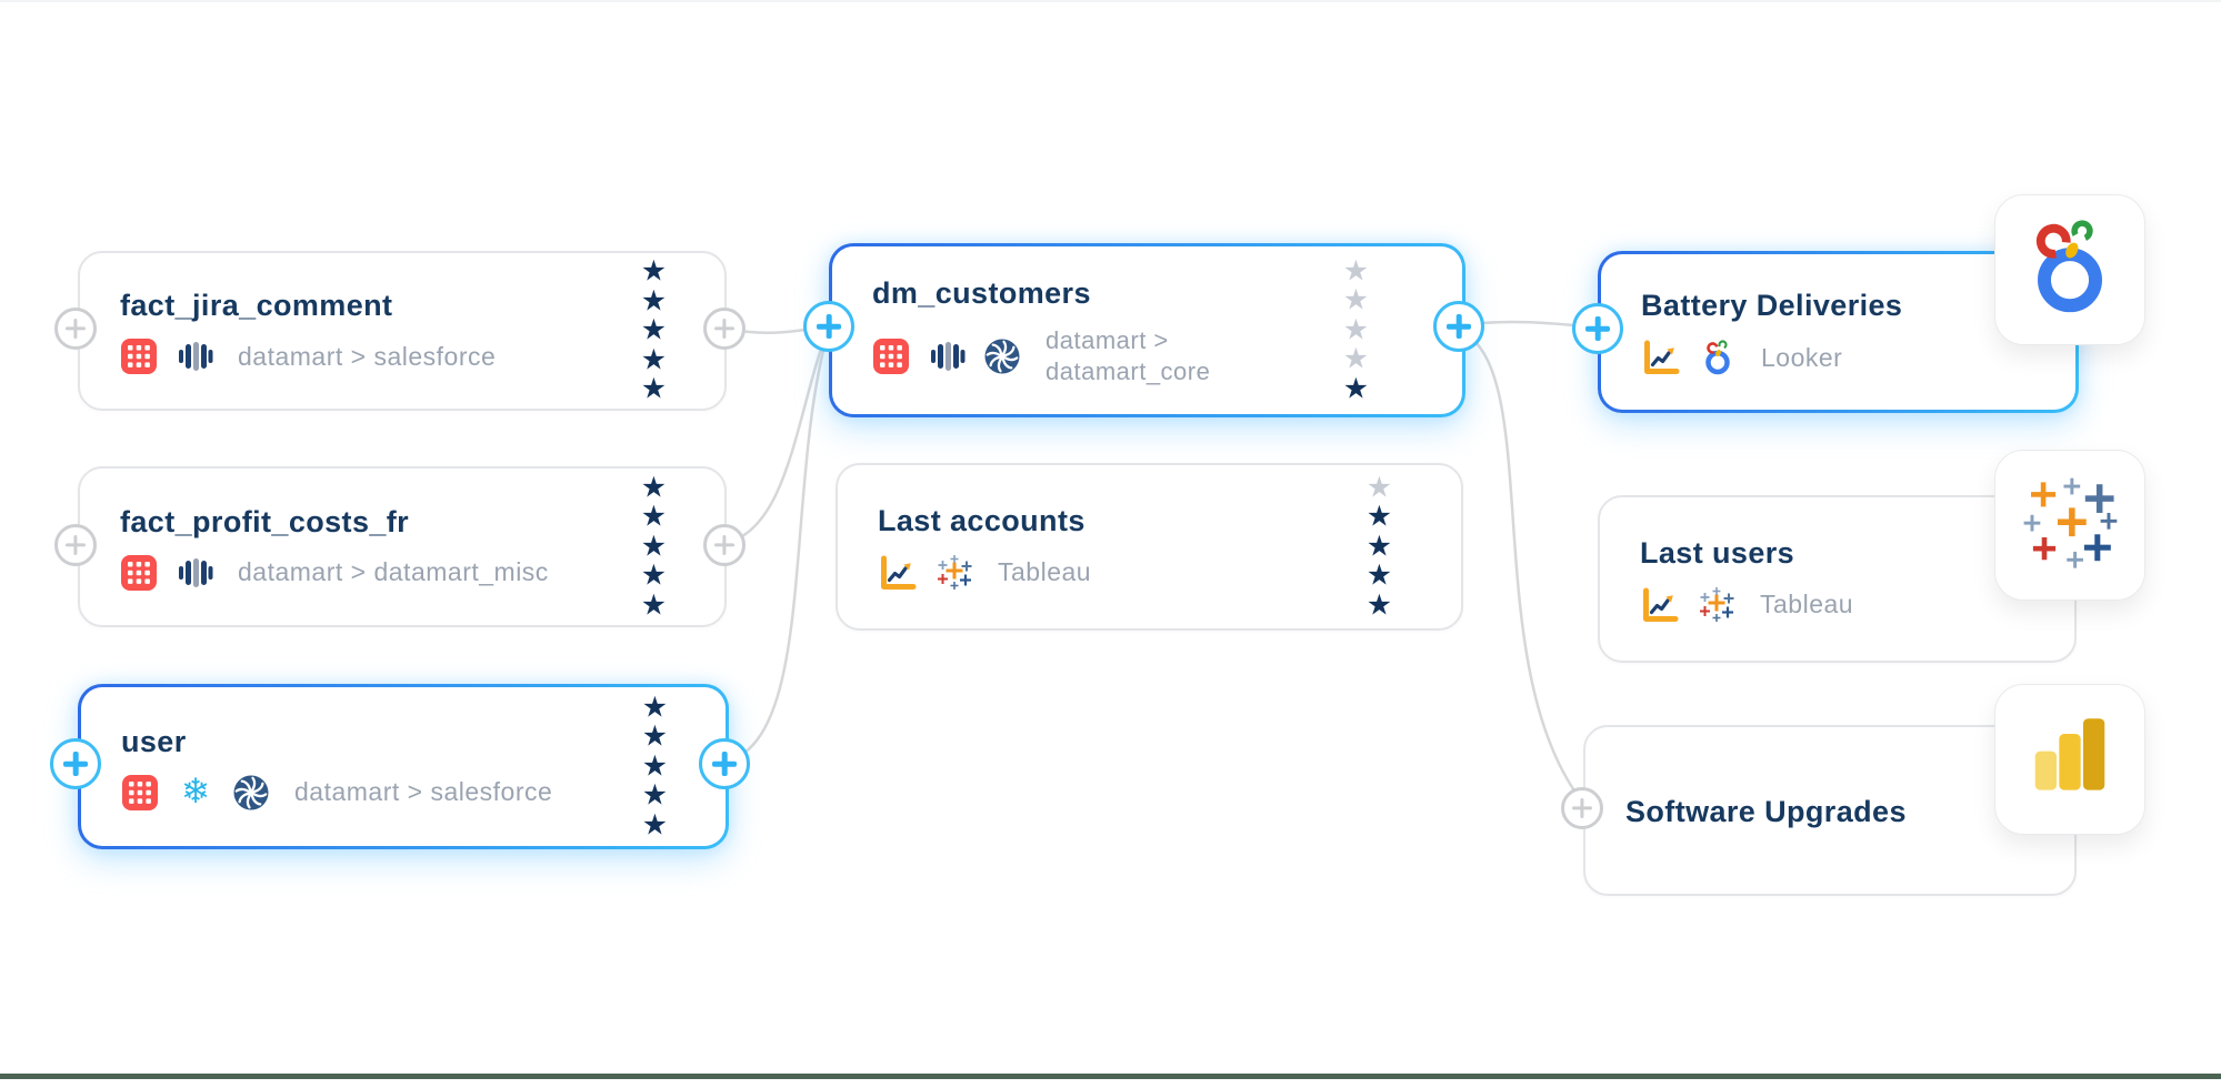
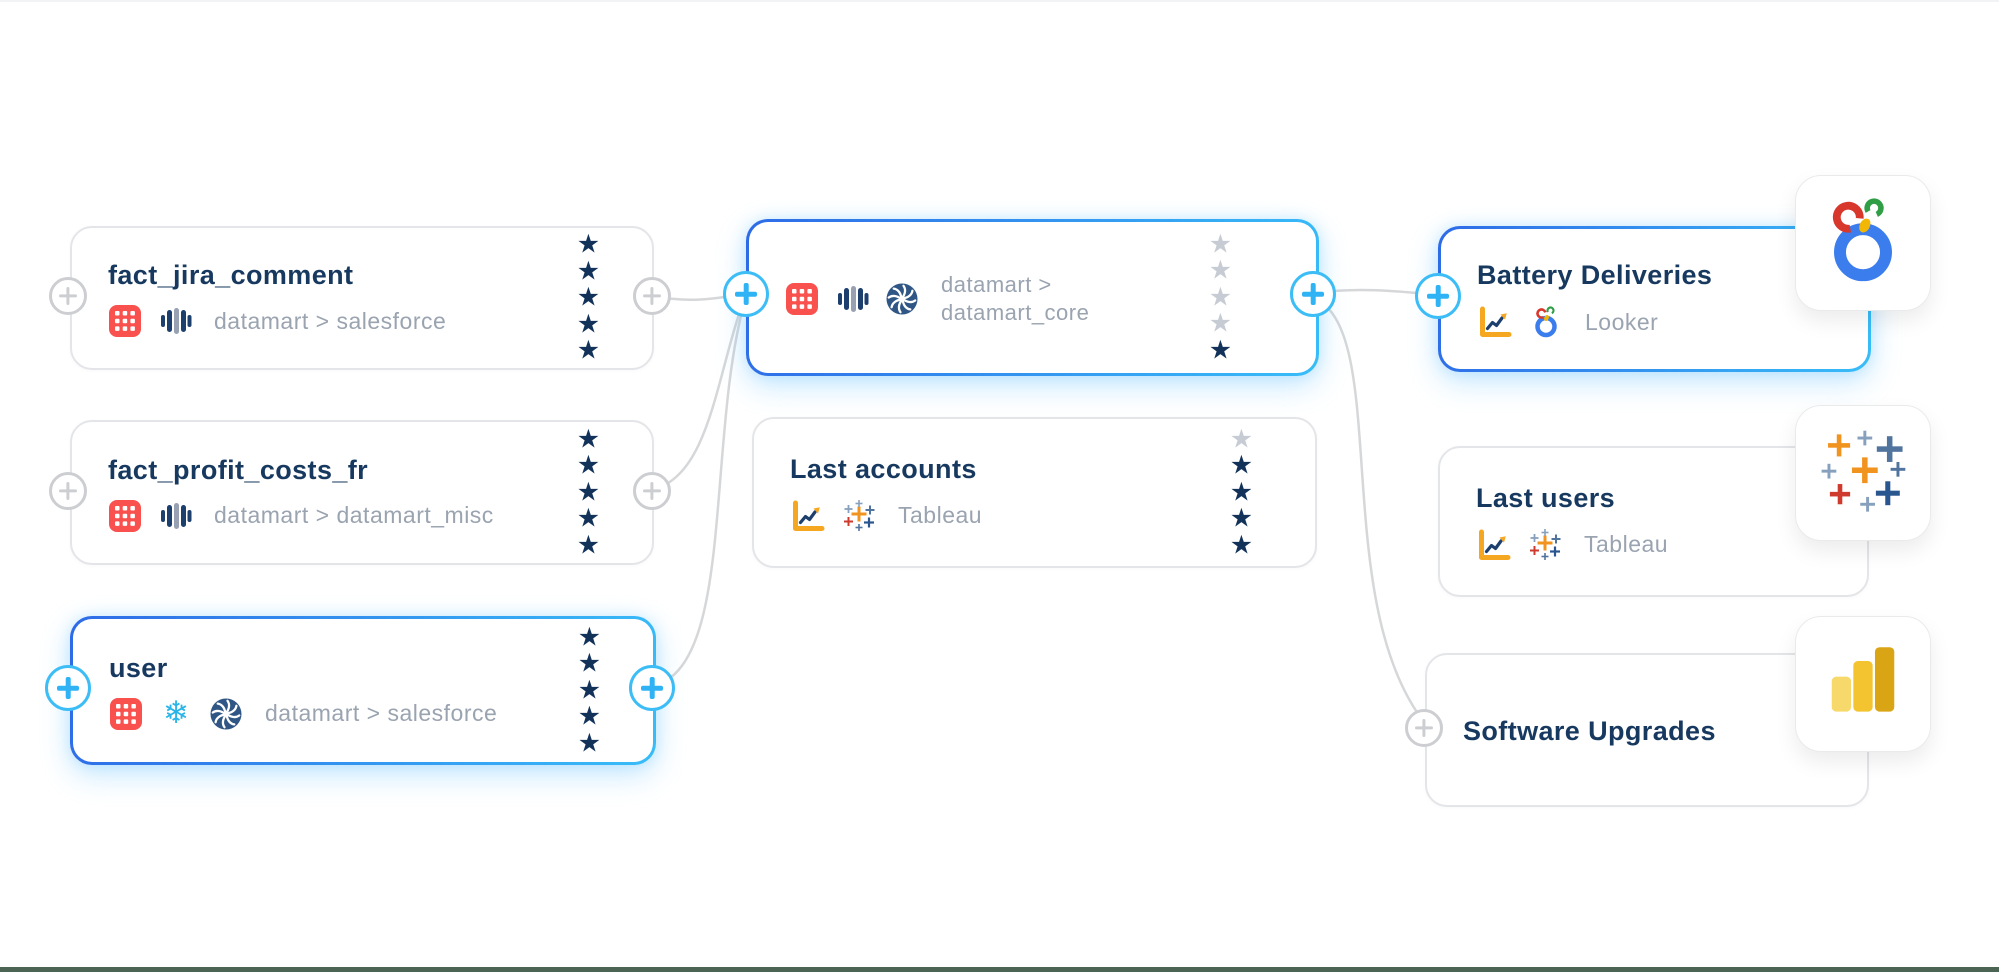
  fact_jira_comment
  datamart > salesforce
  fact_profit_costs_fr
  datamart > datamart_misc
  user
  datamart > salesforce
- dm_customers
  datamart > datamart_core
  Last accounts
  Tableau
  Battery Deliveries
  Looker
  Last users
  Tableau
  Software Upgrades
